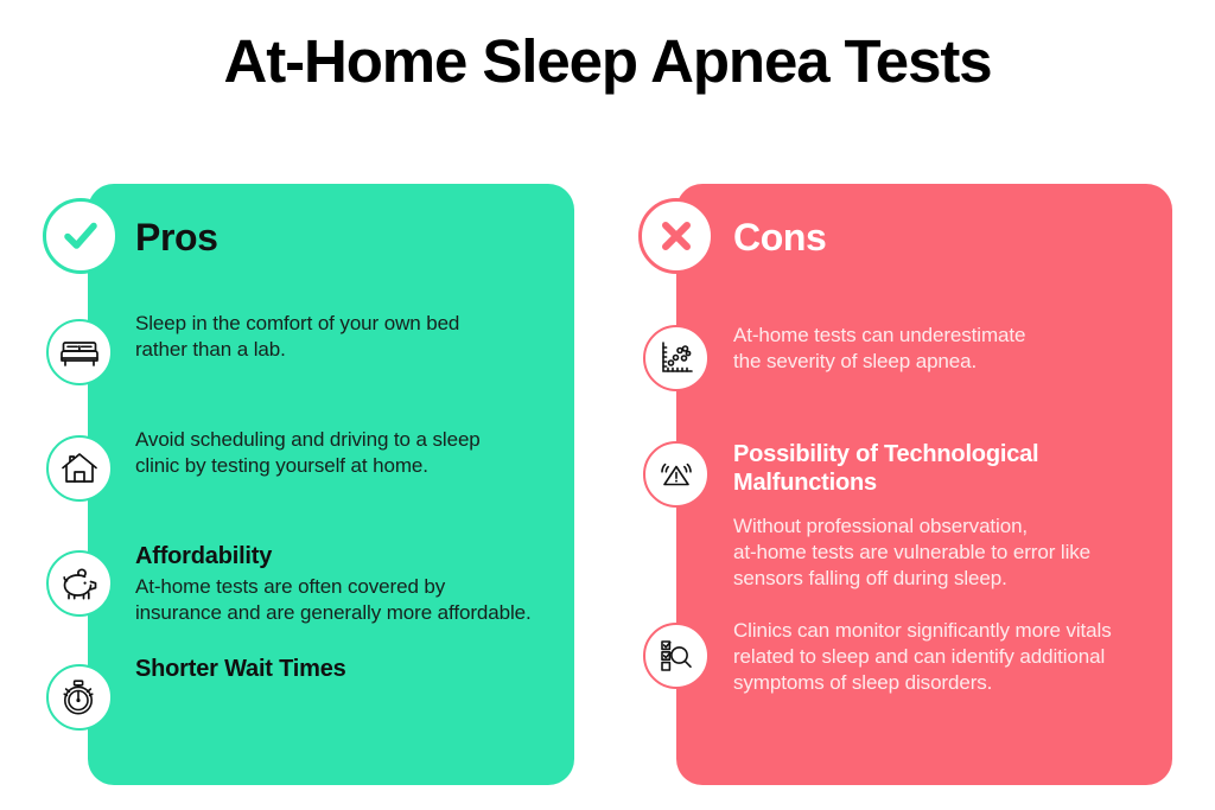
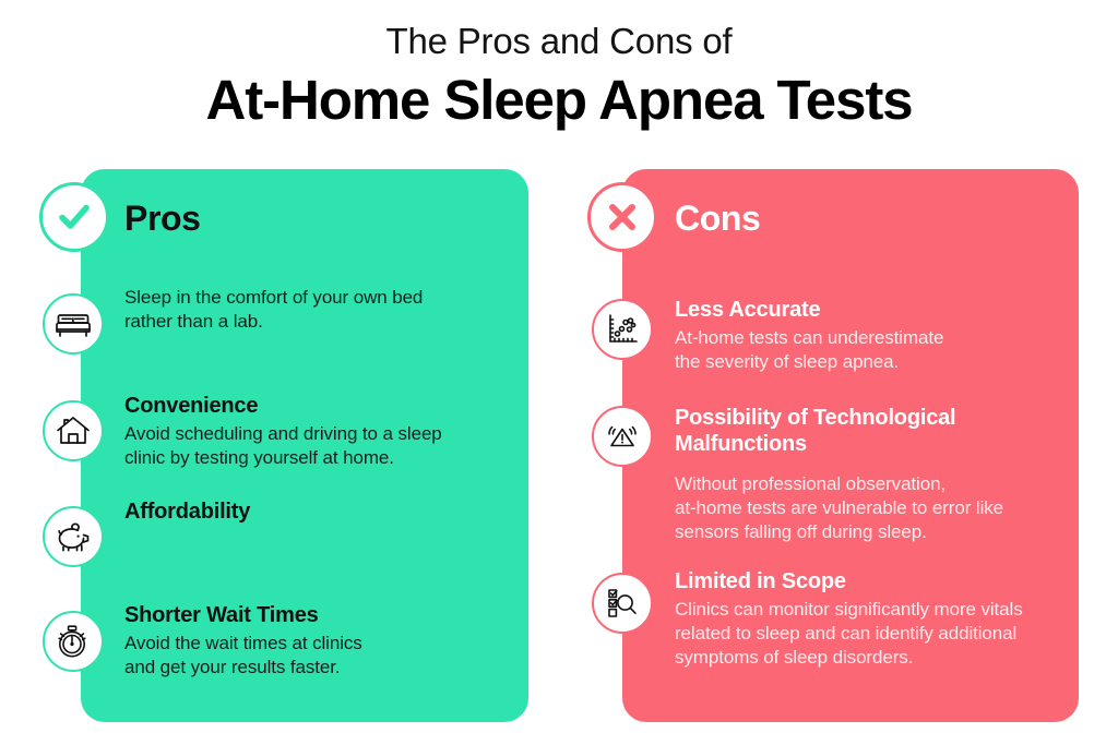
+ The Pros and Cons of
  At-Home Sleep Apnea Tests
  Pros
  Sleep in the comfort of your own bed
  rather than a lab.
+ Convenience
  Avoid scheduling and driving to a sleep
  clinic by testing yourself at home.
  Affordability
- At-home tests are often covered by
- insurance and are generally more affordable.
  Shorter Wait Times
+ Avoid the wait times at clinics
+ and get your results faster.
  Cons
+ Less Accurate
  At-home tests can underestimate
  the severity of sleep apnea.
  Possibility of Technological
  Malfunctions
  Without professional observation,
  at-home tests are vulnerable to error like
  sensors falling off during sleep.
+ Limited in Scope
  Clinics can monitor significantly more vitals
  related to sleep and can identify additional
  symptoms of sleep disorders.
